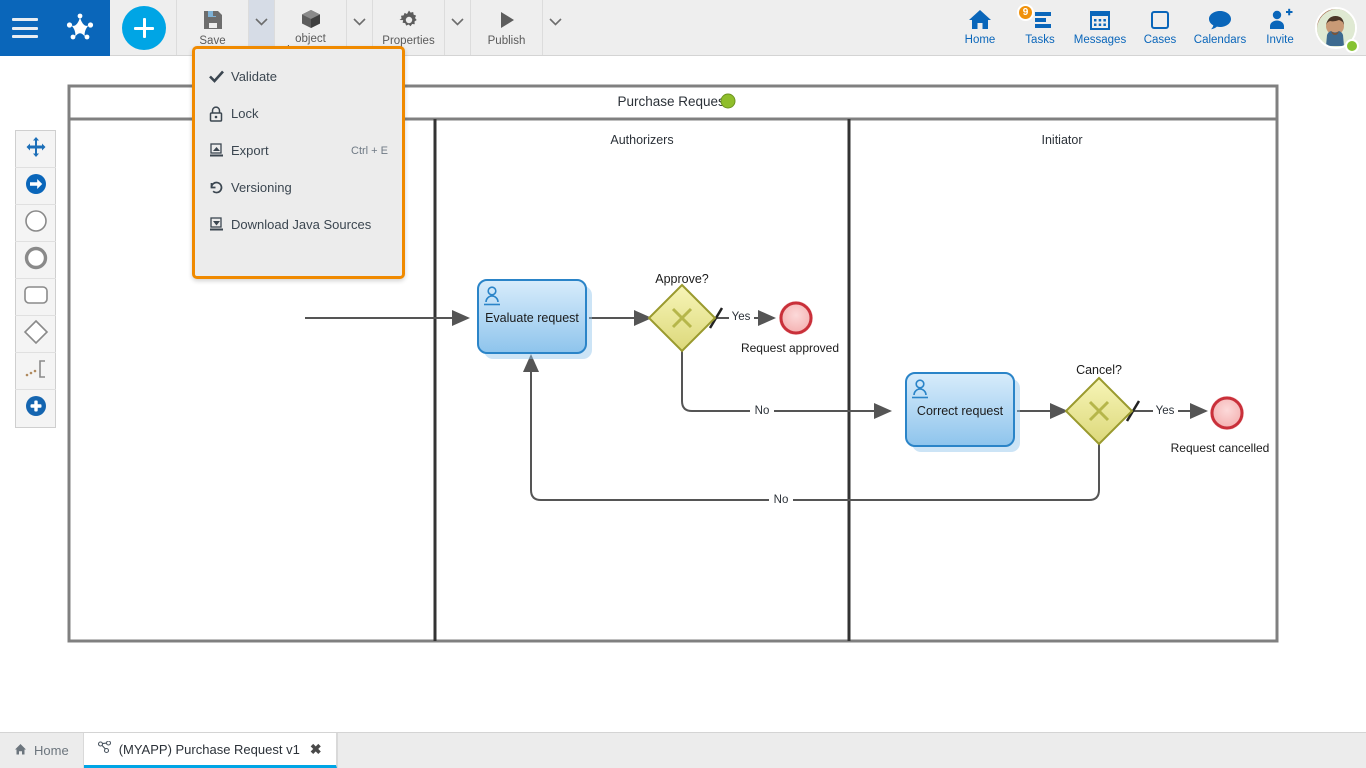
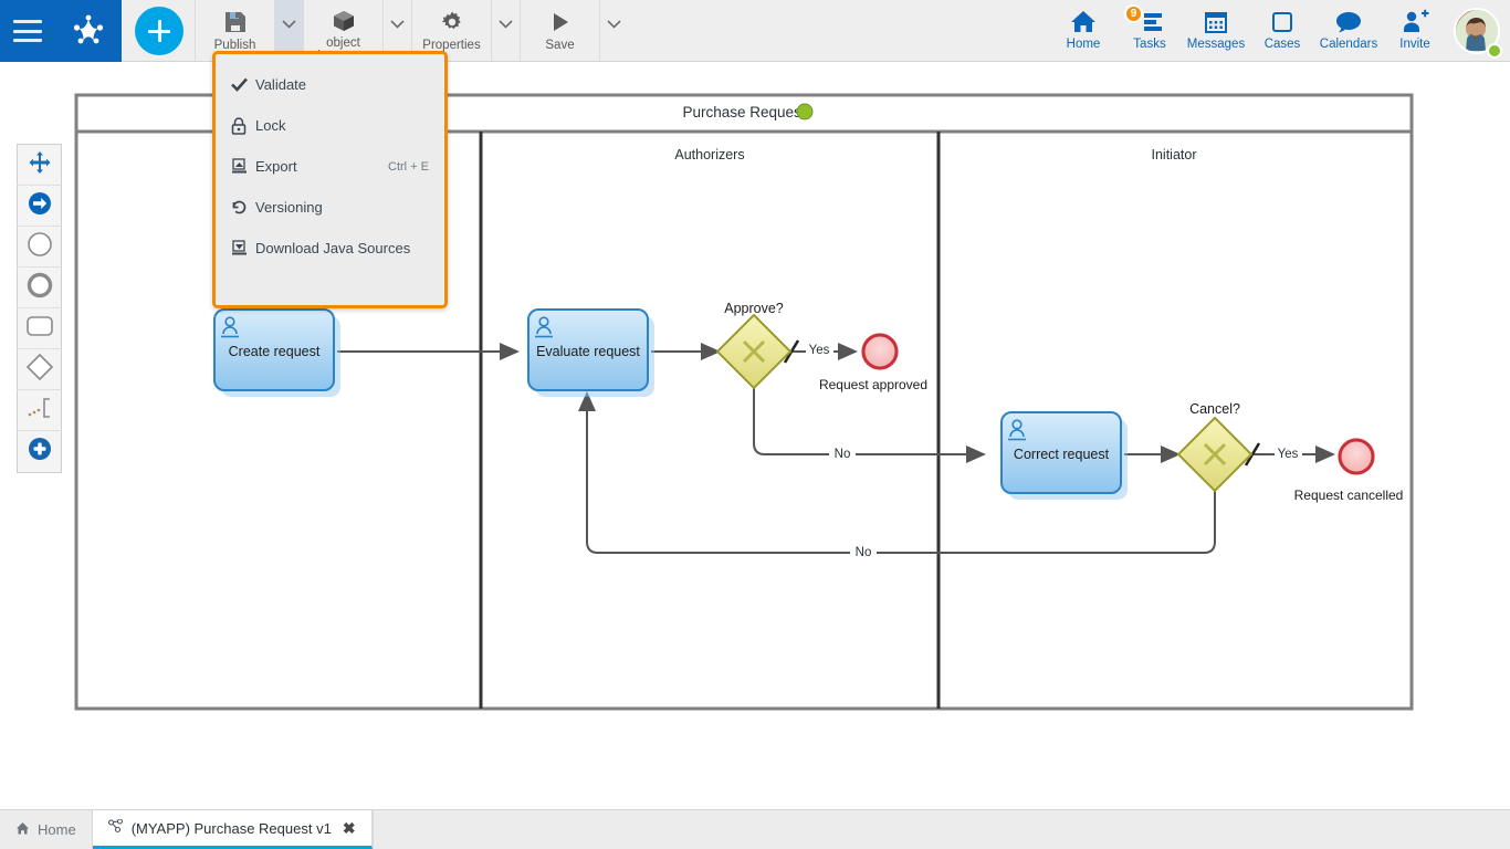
- Save
+ Publish
  object
  Properties
- Publish
+ Save
  Home
  9
  Tasks
  Messages
  Cases
  Calendars
  Invite
  Purchase Reque
  Authorizers
  Initiator
  Yes
  No
  Yes
  No
+ Create request
  Evaluate request
  Correct request
  Approve?
  Cancel?
  Request approved
  Request cancelled
  Validate
  Lock
  Export
  Ctrl + E
  Versioning
  Download Java Sources
  Home
  (MYAPP) Purchase Request v1
  ✖
